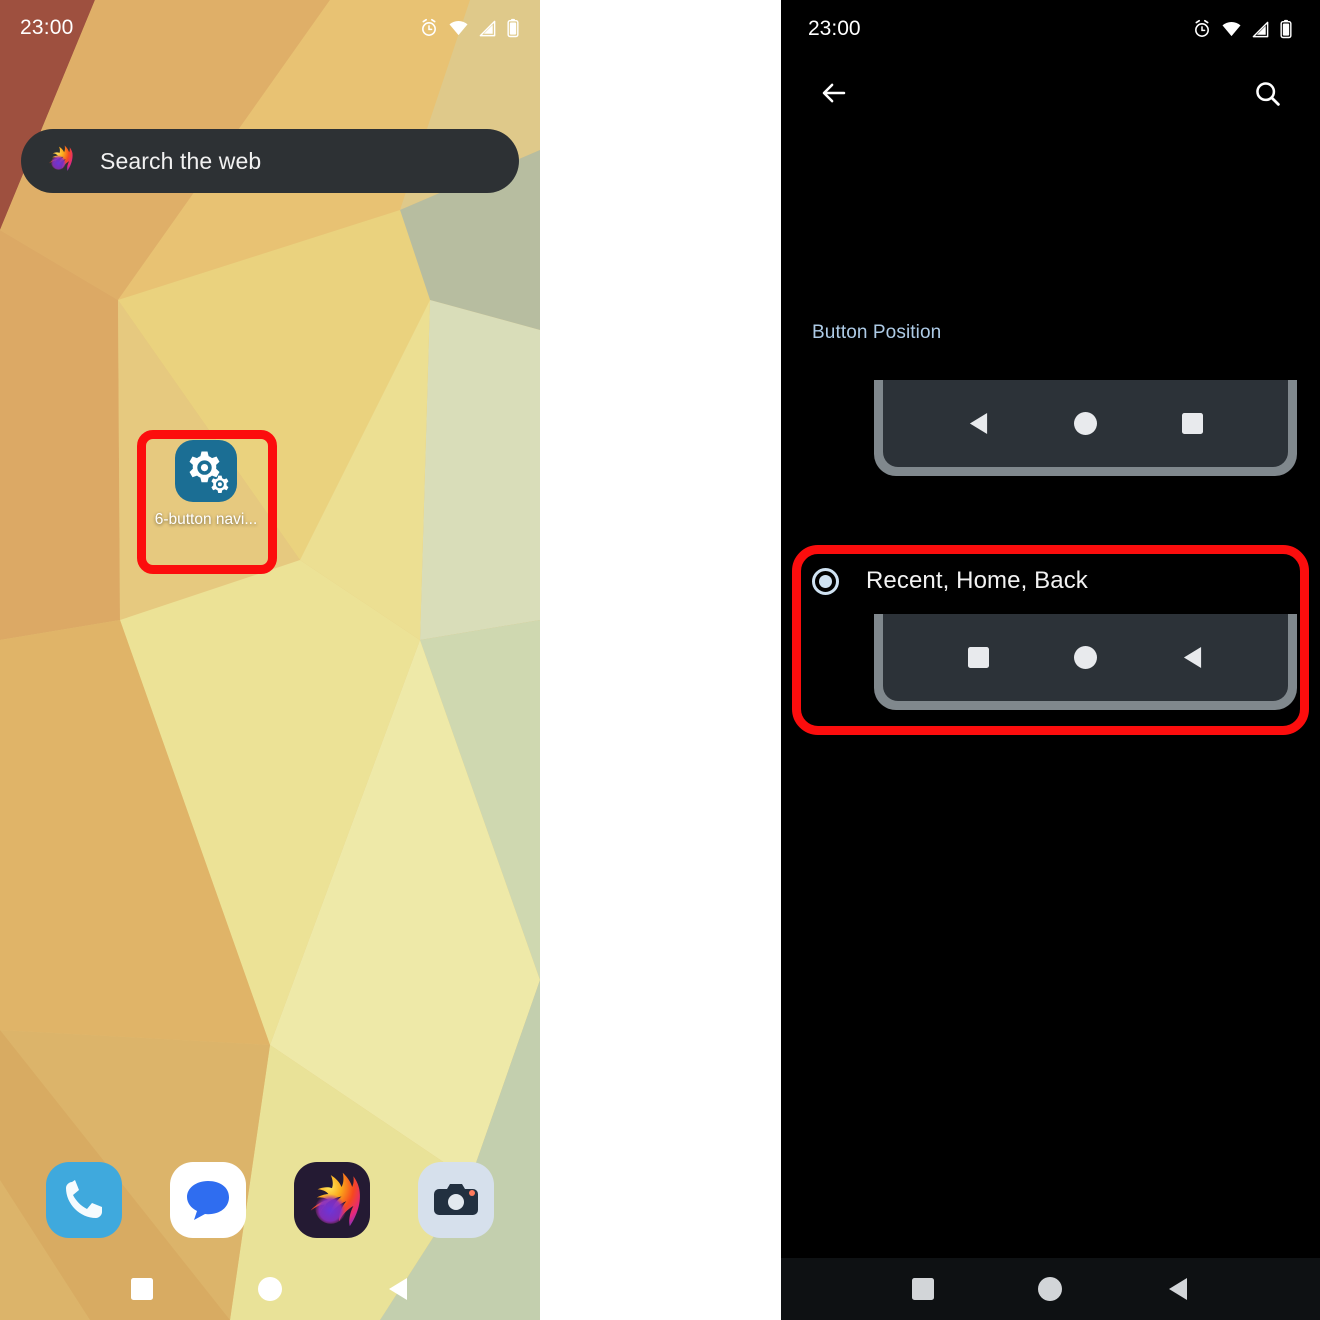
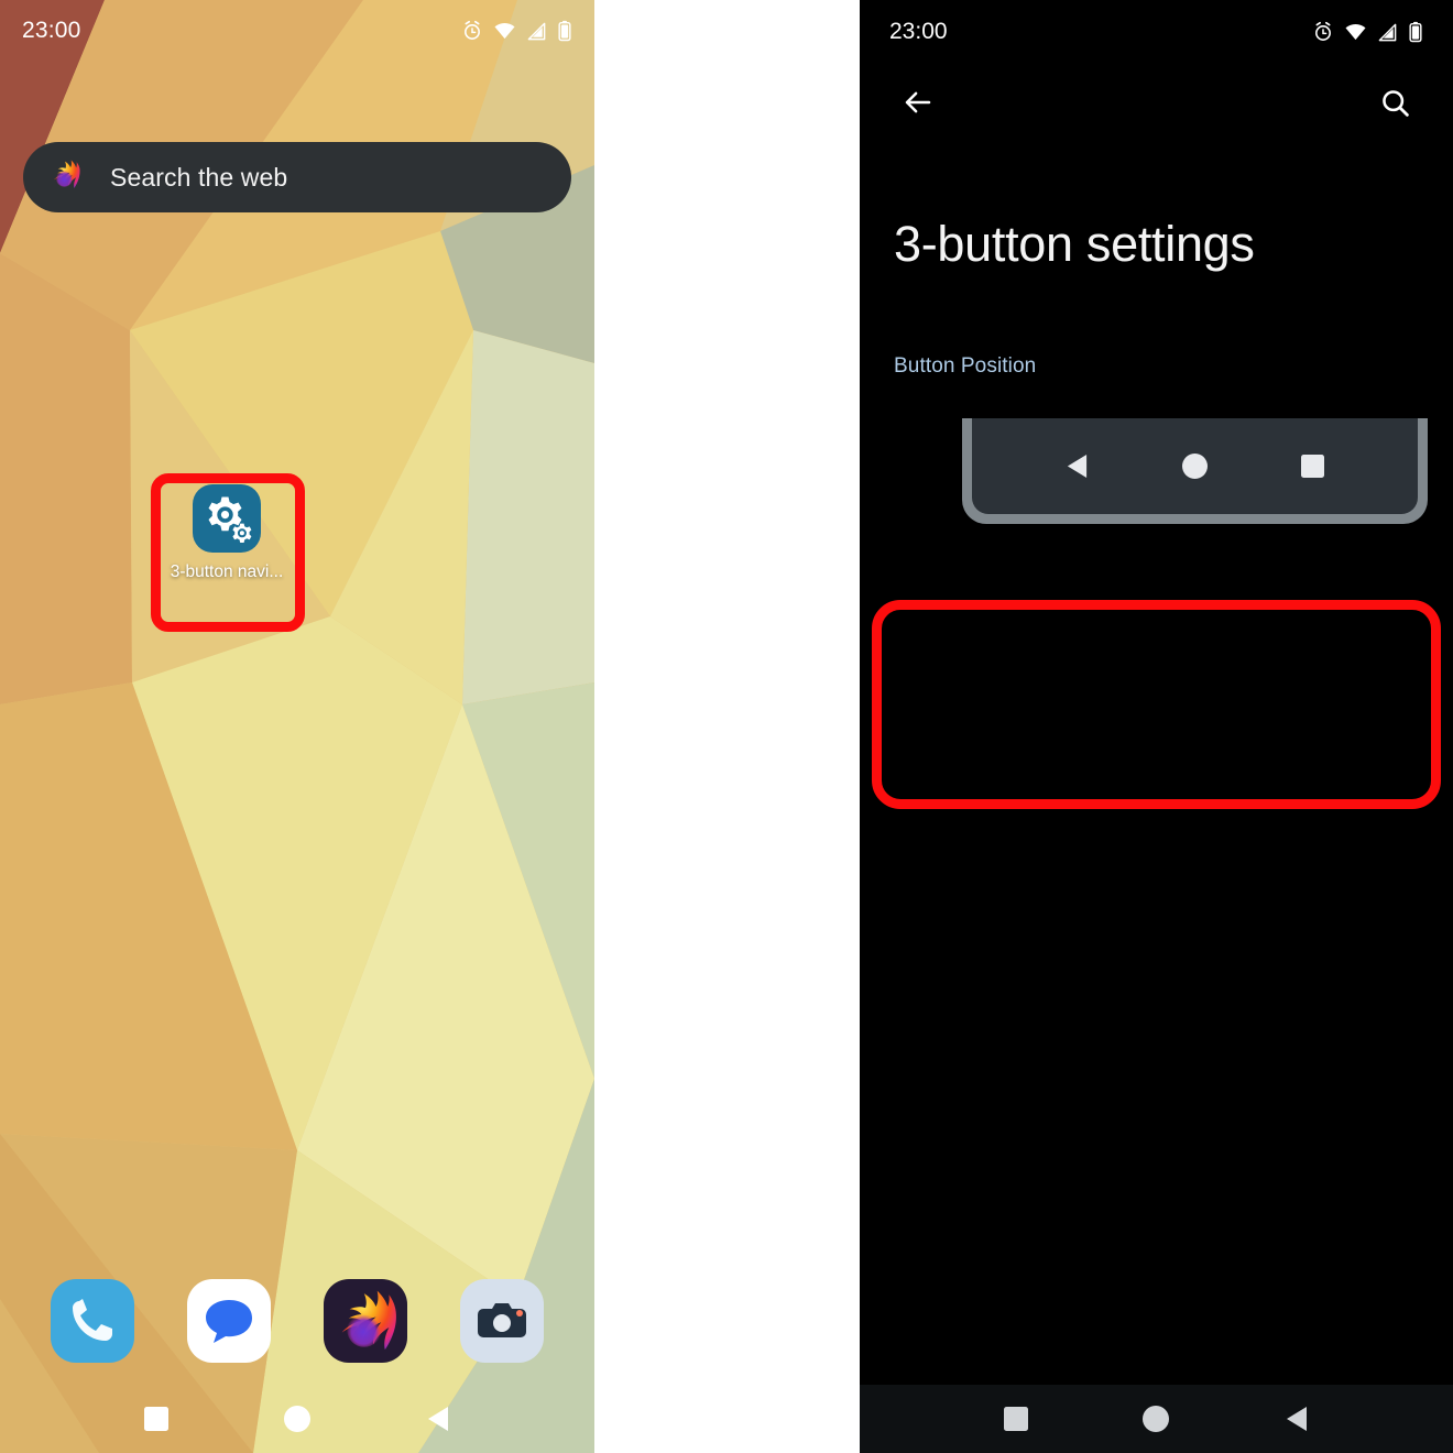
  23:00
  Search the web
- 6-button navi...
+ 3-button navi...
  23:00
+ 3-button settings
  Button Position
- Recent, Home, Back
